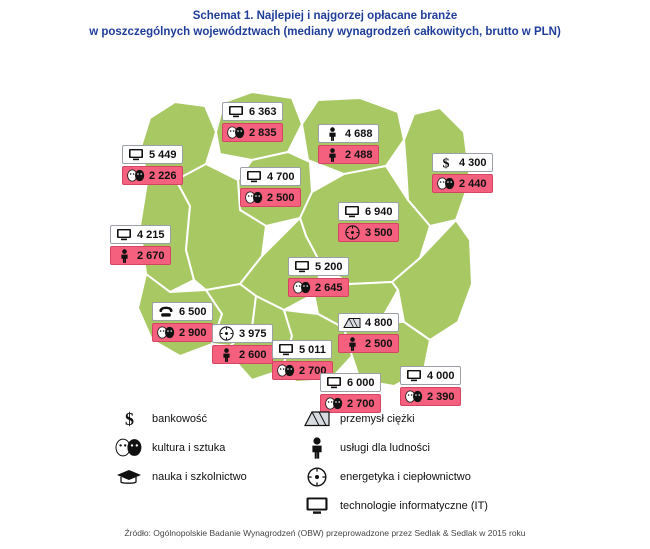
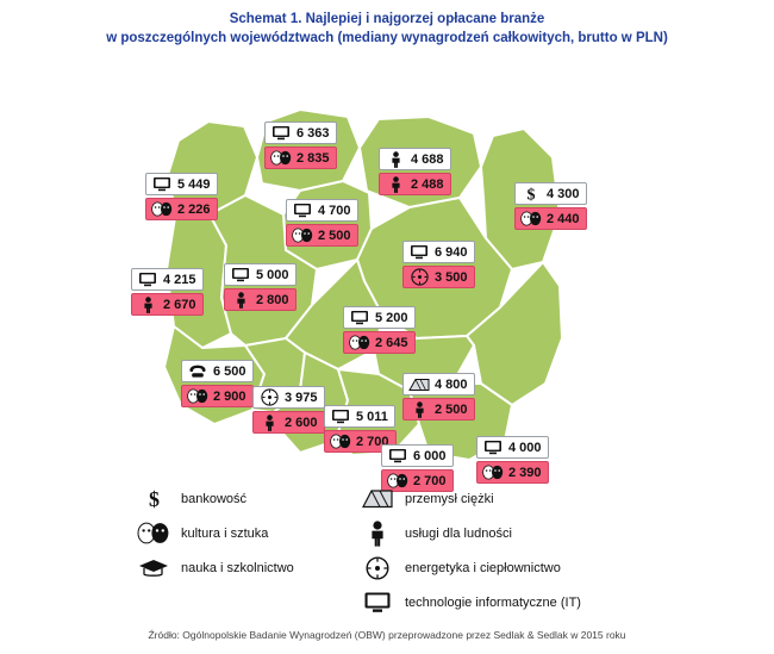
  Schemat 1. Najlepiej i najgorzej opłacane branże
  w poszczególnych województwach (mediany wynagrodzeń całkowitych, brutto w PLN)
  6 363
  2 835
  4 688
  2 488
  $
  4 300
  2 440
  5 449
  2 226
  4 700
  2 500
  6 940
  3 500
  4 215
  2 670
+ 5 000
+ 2 800
  5 200
  2 645
  6 500
  2 900
  3 975
  2 600
  5 011
  2 700
  4 800
  2 500
  6 000
  2 700
  4 000
  2 390
  $
  bankowość
  kultura i sztuka
  nauka i szkolnictwo
  przemysł ciężki
  usługi dla ludności
  energetyka i ciepłownictwo
  technologie informatyczne (IT)
  Źródło: Ogólnopolskie Badanie Wynagrodzeń (OBW) przeprowadzone przez Sedlak & Sedlak w 2015 roku
